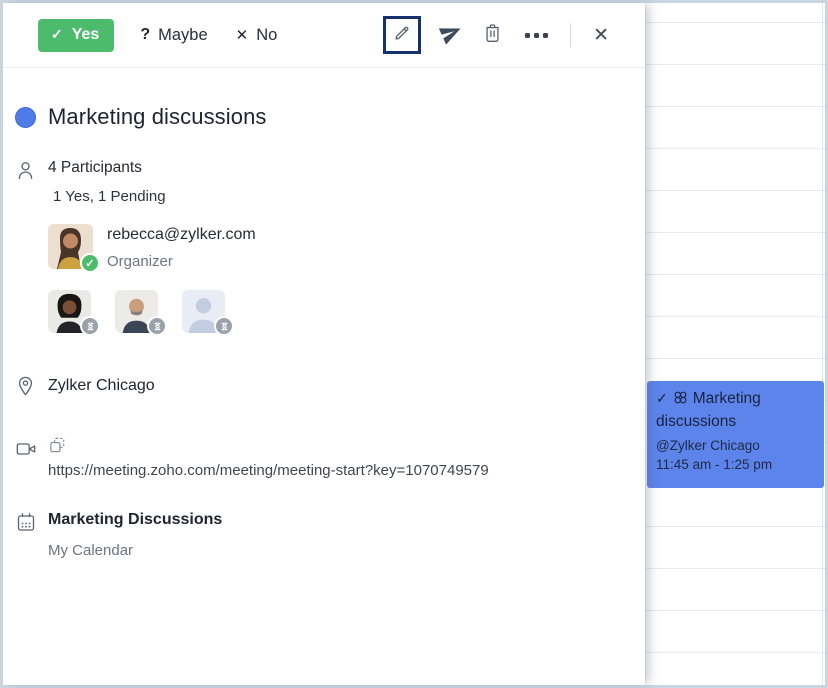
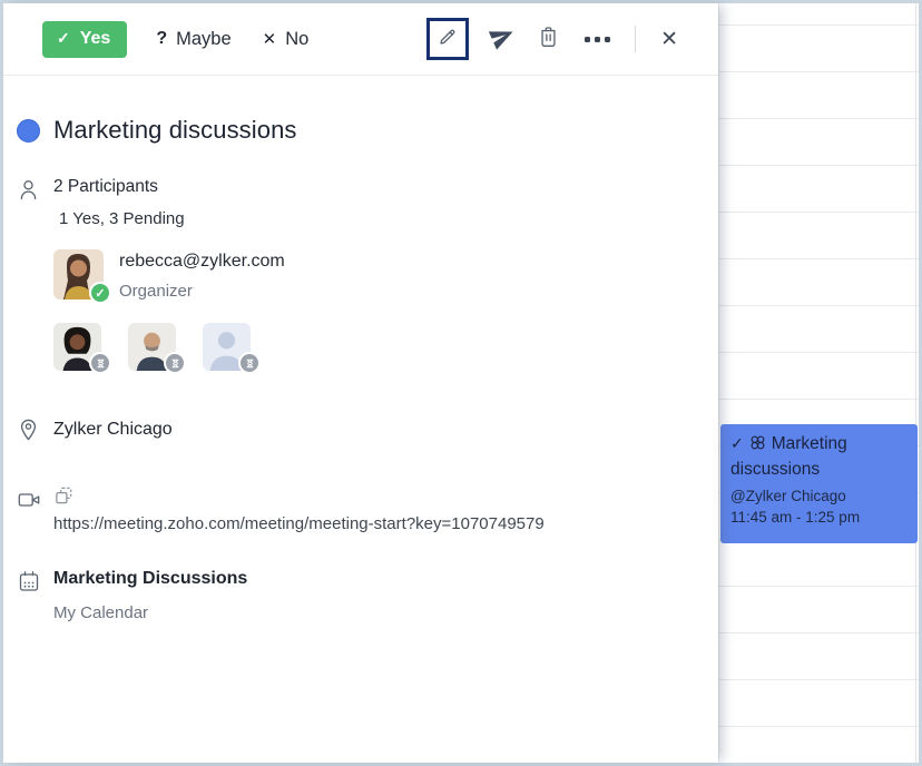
  ✓ Marketing discussions
  @Zylker Chicago
  11:45 am - 1:25 pm
  ✓
  Yes
  ?
  Maybe
  ✕
  No
  ✕
  Marketing discussions
- 4 Participants
+ 2 Participants
- 1 Yes, 1 Pending
+ 1 Yes, 3 Pending
  ✓
  rebecca@zylker.com
  Organizer
  Zylker Chicago
  https://meeting.zoho.com/meeting/meeting-start?key=1070749579
  Marketing Discussions
  My Calendar
